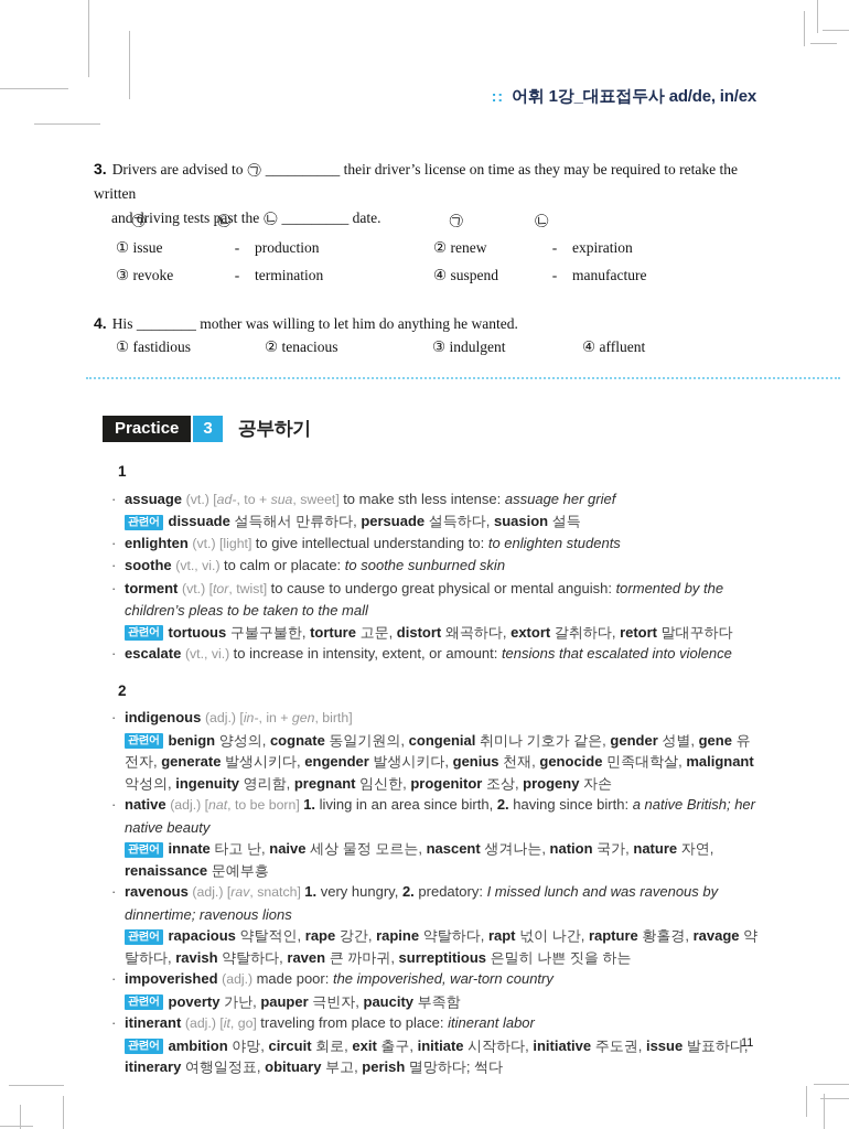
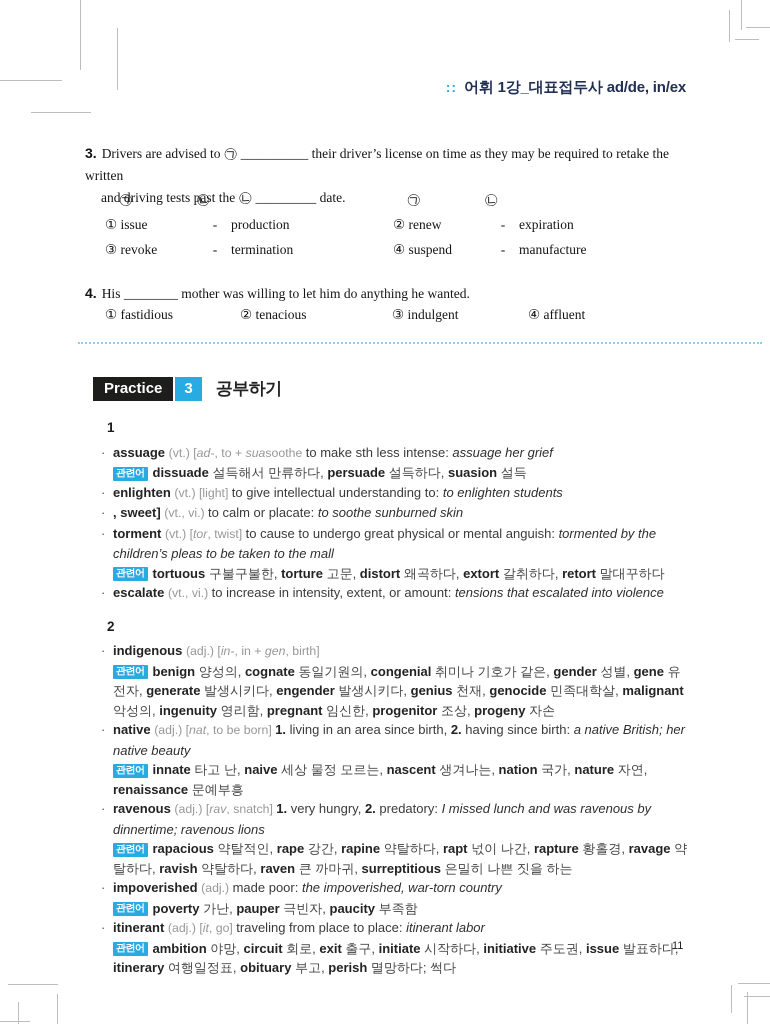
  :: 어휘 1강_대표접두사 ad/de, in/ex
  3. Drivers are advised to ㉠ __________ their driver’s license on time as they may be required to retake the written
  and driving tests past the ㉡ _________ date.
  ㉠ ㉡
  ① issue
  -
  production
  ③ revoke
  -
  termination
  ㉠ ㉡
  ② renew
  -
  expiration
  ④ suspend
  -
  manufacture
  4. His ________ mother was willing to let him do anything he wanted.
  ① fastidious
  ② tenacious
  ③ indulgent
  ④ affluent
  Practice
  3
  공부하기
  1
  ·
- assuage (vt.) [ad-, to + sua, sweet] to make sth less intense: assuage her grief
+ assuage (vt.) [ad-, to + suasoothe to make sth less intense: assuage her grief
  관련어 dissuade 설득해서 만류하다, persuade 설득하다, suasion 설득
  ·
  enlighten (vt.) [light] to give intellectual understanding to: to enlighten students
  ·
- soothe (vt., vi.) to calm or placate: to soothe sunburned skin
+ , sweet] (vt., vi.) to calm or placate: to soothe sunburned skin
  ·
  torment (vt.) [tor, twist] to cause to undergo great physical or mental anguish: tormented by the children’s pleas to be taken to the mall
  관련어 tortuous 구불구불한, torture 고문, distort 왜곡하다, extort 갈취하다, retort 말대꾸하다
  ·
  escalate (vt., vi.) to increase in intensity, extent, or amount: tensions that escalated into violence
  2
  ·
  indigenous (adj.) [in-, in + gen, birth]
  관련어 benign 양성의, cognate 동일기원의, congenial 취미나 기호가 같은, gender 성별, gene 유전자, generate 발생시키다, engender 발생시키다, genius 천재, genocide 민족대학살, malignant 악성의, ingenuity 영리함, pregnant 임신한, progenitor 조상, progeny 자손
  ·
  native (adj.) [nat, to be born] 1. living in an area since birth, 2. having since birth: a native British; her native beauty
  관련어 innate 타고 난, naive 세상 물정 모르는, nascent 생겨나는, nation 국가, nature 자연, renaissance 문예부흥
  ·
  ravenous (adj.) [rav, snatch] 1. very hungry, 2. predatory: I missed lunch and was ravenous by dinnertime; ravenous lions
  관련어 rapacious 약탈적인, rape 강간, rapine 약탈하다, rapt 넋이 나간, rapture 황홀경, ravage 약탈하다, ravish 약탈하다, raven 큰 까마귀, surreptitious 은밀히 나쁜 짓을 하는
  ·
  impoverished (adj.) made poor: the impoverished, war-torn country
  관련어 poverty 가난, pauper 극빈자, paucity 부족함
  ·
  itinerant (adj.) [it, go] traveling from place to place: itinerant labor
  관련어 ambition 야망, circuit 회로, exit 출구, initiate 시작하다, initiative 주도권, issue 발표하다, itinerary 여행일정표, obituary 부고, perish 멸망하다; 썩다
  11
